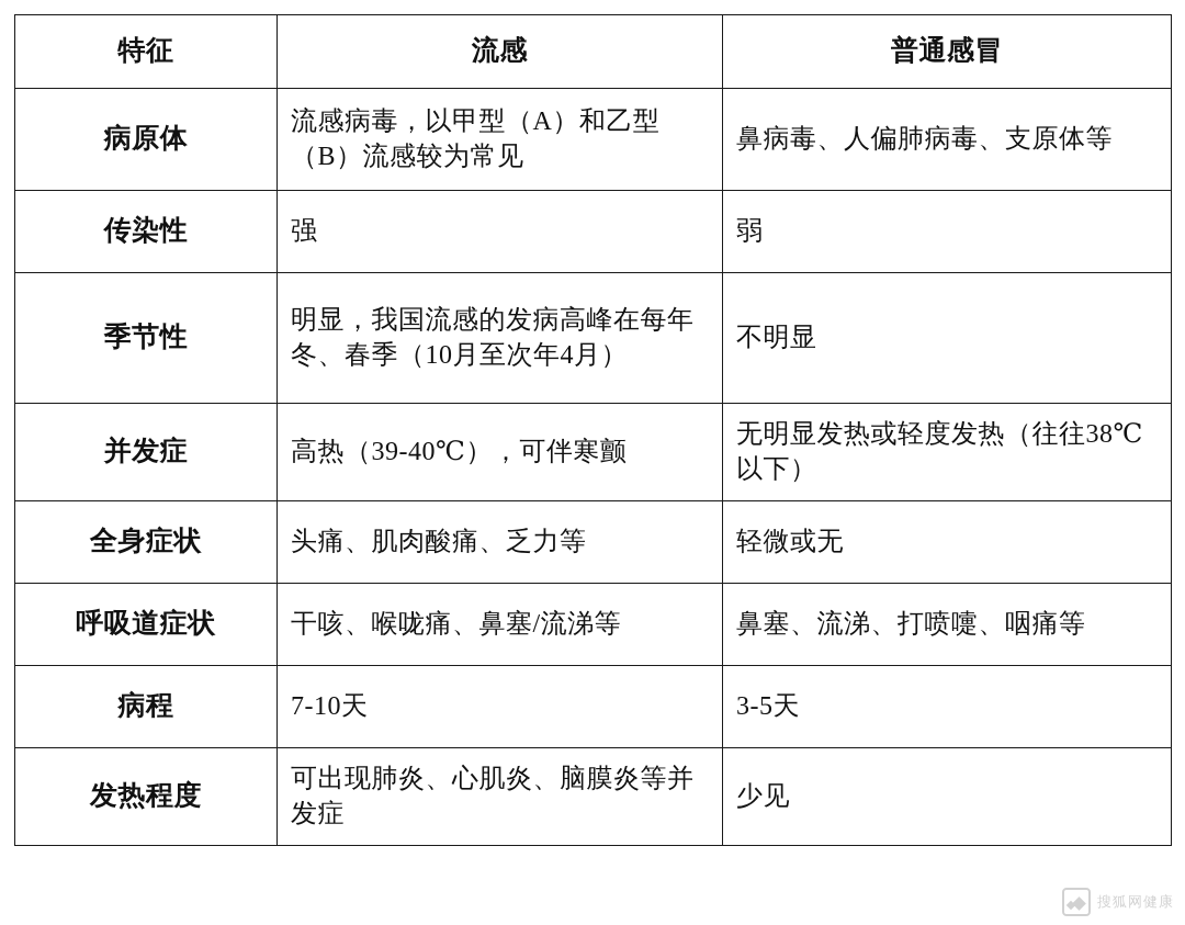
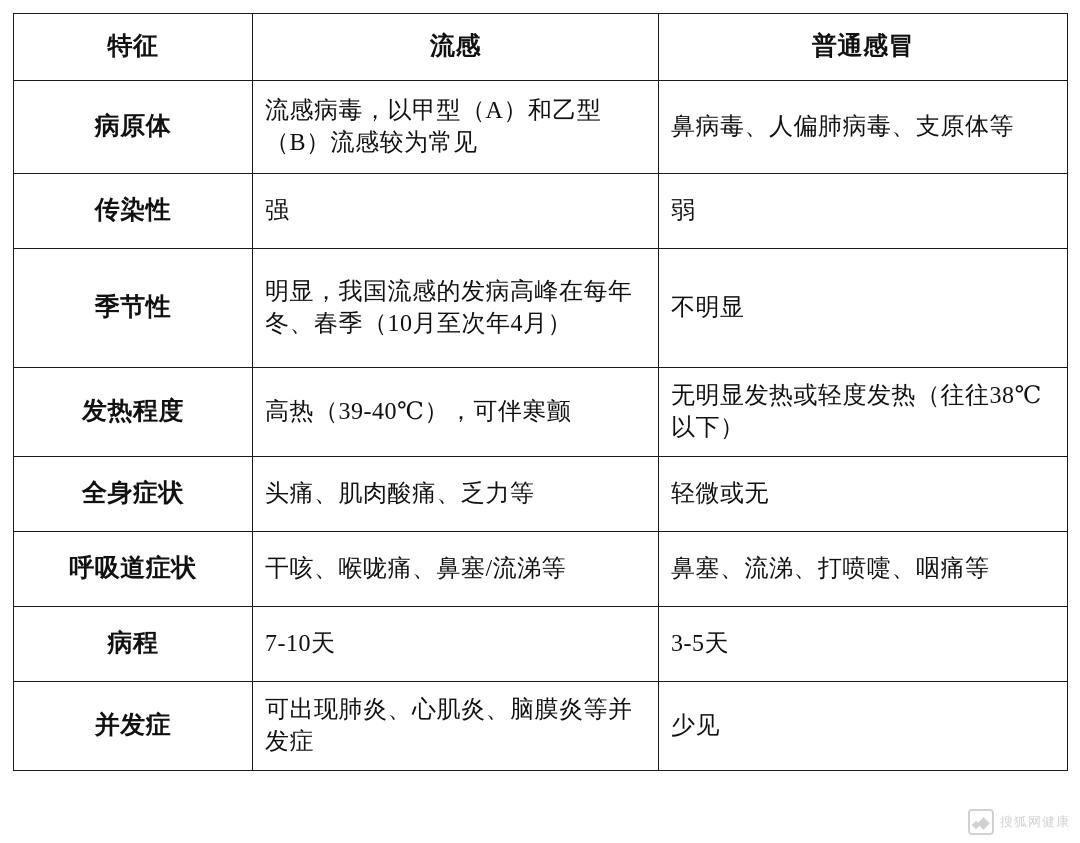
  特征	流感	普通感冒
  病原体	流感病毒，以甲型（A）和乙型（B）流感较为常见	鼻病毒、人偏肺病毒、支原体等
  传染性	强	弱
  季节性	明显，我国流感的发病高峰在每年冬、春季（10月至次年4月）	不明显
- 并发症	高热（39-40℃），可伴寒颤	无明显发热或轻度发热（往往38℃以下）
+ 发热程度	高热（39-40℃），可伴寒颤	无明显发热或轻度发热（往往38℃以下）
  全身症状	头痛、肌肉酸痛、乏力等	轻微或无
  呼吸道症状	干咳、喉咙痛、鼻塞/流涕等	鼻塞、流涕、打喷嚏、咽痛等
  病程	7-10天	3-5天
- 发热程度	可出现肺炎、心肌炎、脑膜炎等并发症	少见
+ 并发症	可出现肺炎、心肌炎、脑膜炎等并发症	少见
  搜狐网健康
